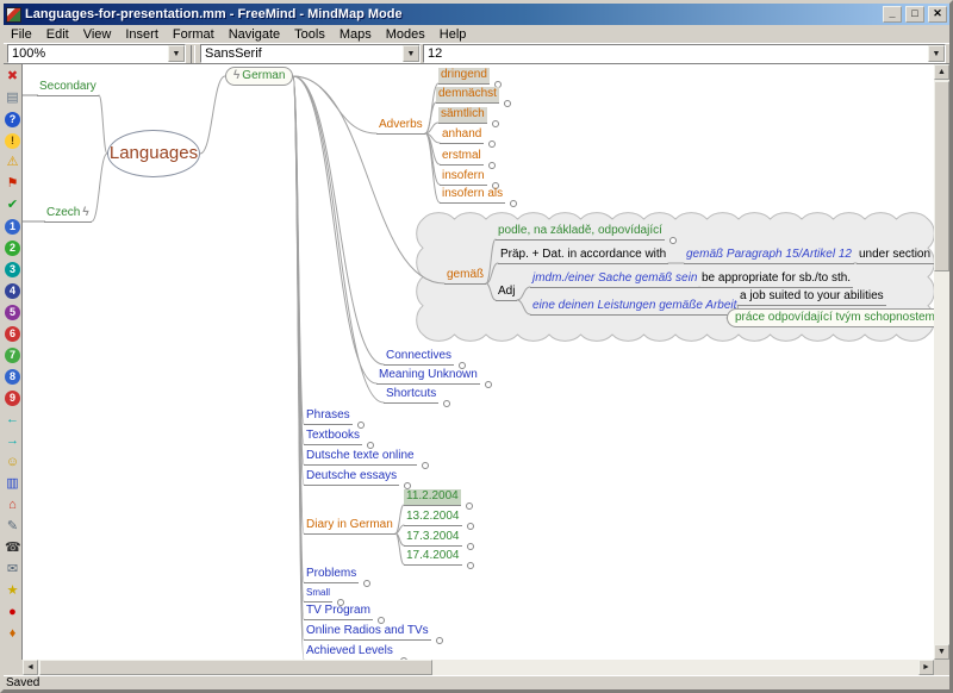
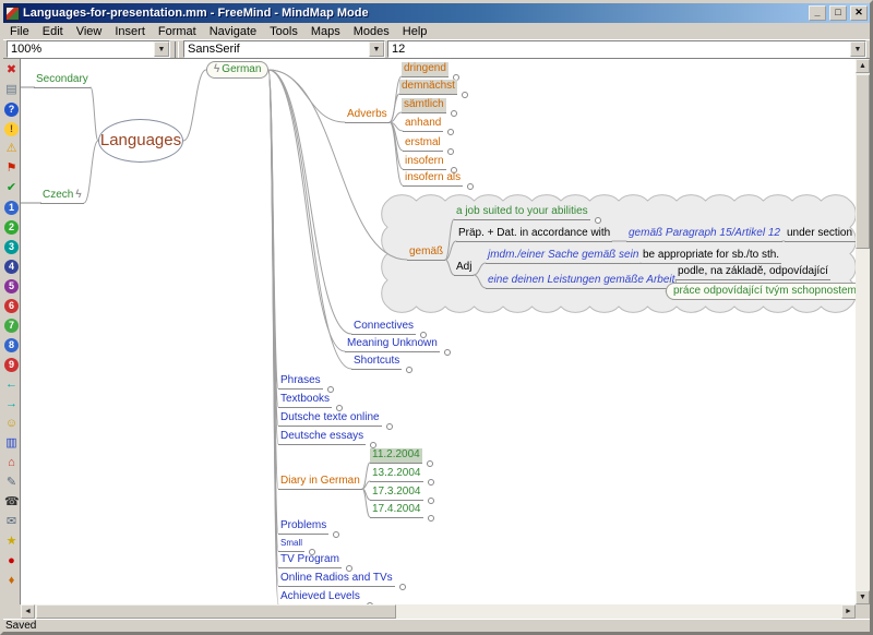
  Languages-for-presentation.mm - FreeMind - MindMap Mode
  _
  □
  ✕
  File
  Edit
  View
  Insert
  Format
  Navigate
  Tools
  Maps
  Modes
  Help
  100%
  SansSerif
  12
  ✖
  ▤
  ?
  !
  ⚠
  ⚑
  ✔
  1
  2
  3
  4
  5
  6
  7
  8
  9
  ←
  →
  ☺
  ▥
  ⌂
  ✎
  ☎
  ✉
  ★
  ●
  ♦
  Secondary
  Languages
  Czech ϟ
  ϟ German
  Adverbs
  dringend
  demnächst
  sämtlich
  anhand
  erstmal
  insofern
  insofern als
  gemäß
- podle, na základě, odpovídající
+ a job suited to your abilities
  Präp. + Dat. in accordance with
  gemäß Paragraph 15/Artikel 12
  Adj
  jmdm./einer Sache gemäß sein
  be appropriate for sb./to sth.
  eine deinen Leistungen gemäße Arbeit
- a job suited to your abilities
+ podle, na základě, odpovídající
  práce odpovídající tvým schopnostem
  Connectives
  Meaning Unknown
  Shortcuts
  Phrases
  Textbooks
  Dutsche texte online
  Deutsche essays
  Diary in German
  11.2.2004
  13.2.2004
  17.3.2004
  17.4.2004
  Problems
  Small
  TV Program
  Online Radios and TVs
  Achieved Levels
  Saved
